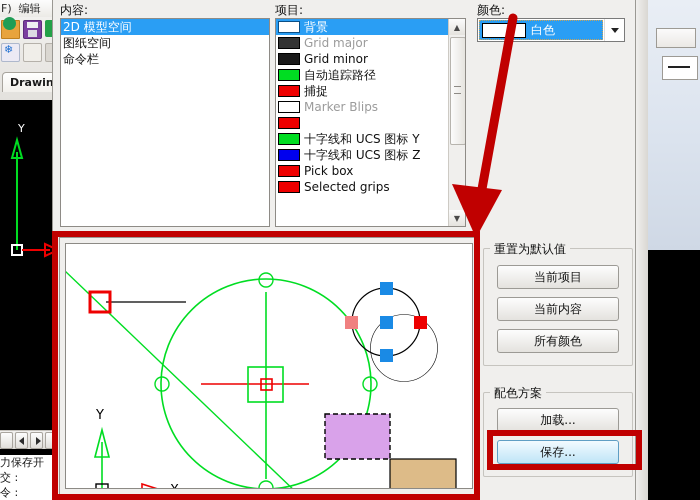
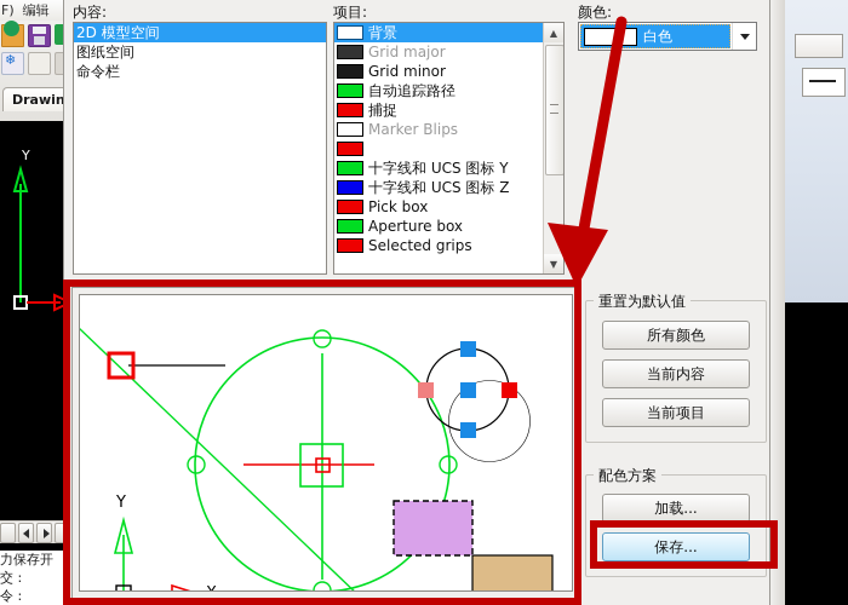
  F) 编辑
  Drawin
  Y
  力保存开
  交 :
  令 :
  内容:
  2D 模型空间
  图纸空间
  命令栏
  项目:
  背景
  Grid major
  Grid minor
  自动追踪路径
  捕捉
  Marker Blips
  十字线和 UCS 图标 Y
  十字线和 UCS 图标 Z
  Pick box
+ Aperture box
  Selected grips
  ▲
  ▼
  颜色:
  白色
  重置为默认值
- 当前项目
+ 所有颜色
  当前内容
- 所有颜色
+ 当前项目
  配色方案
  加载...
  保存...
  Y
